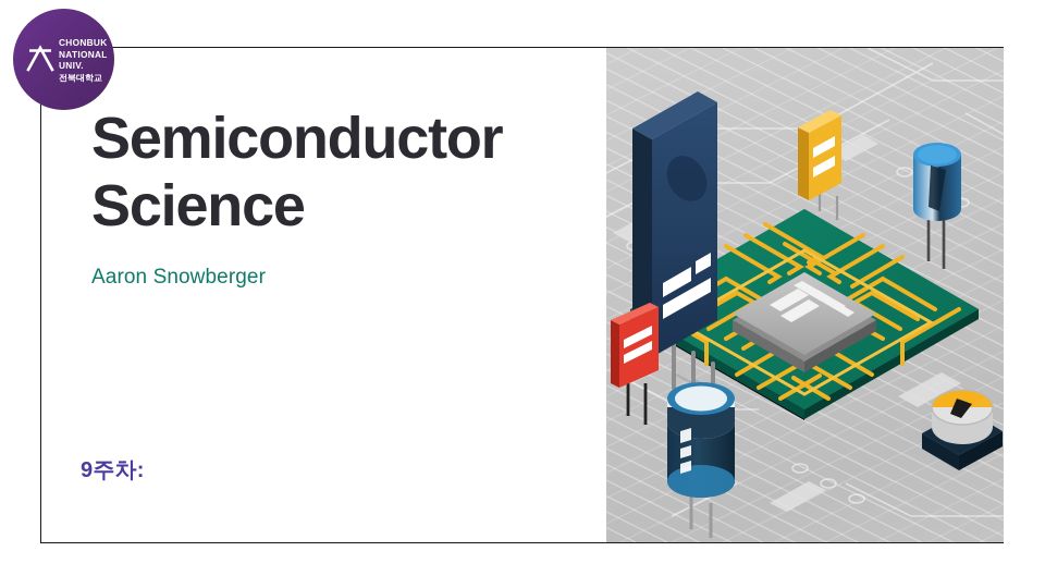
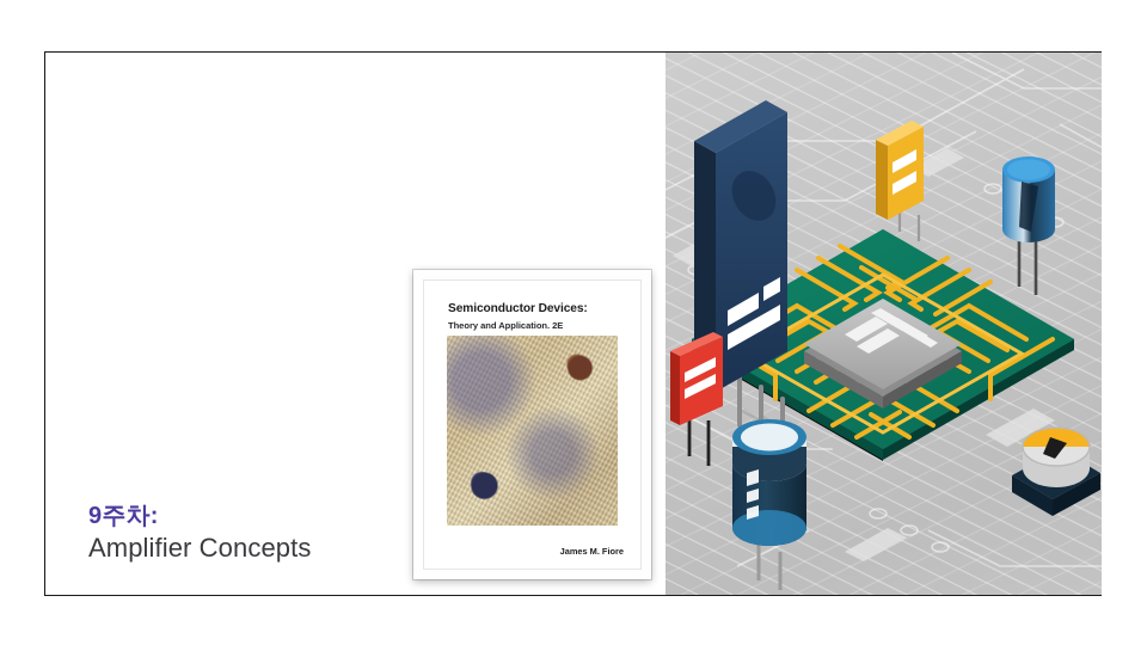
- CHONBUK
- NATIONAL
- UNIV.
- 전북대학교
- Semiconductor
- Science
- Aaron Snowberger
  9주차:
+ Amplifier Concepts
+ Semiconductor Devices:
+ Theory and Application. 2E
+ James M. Fiore
